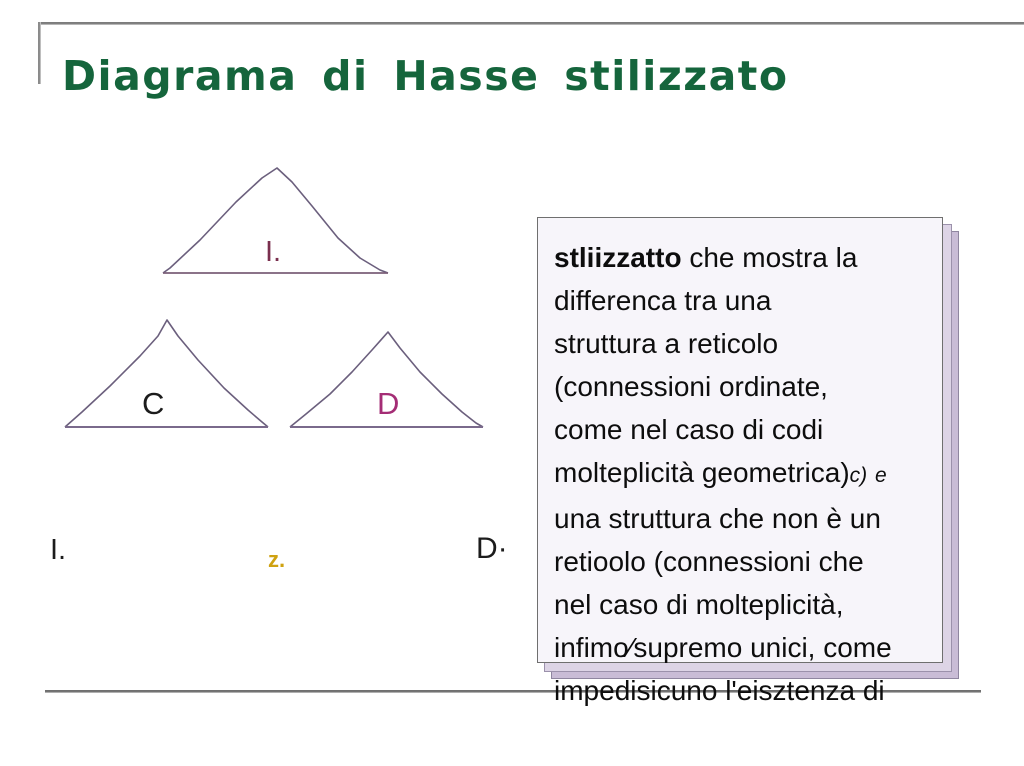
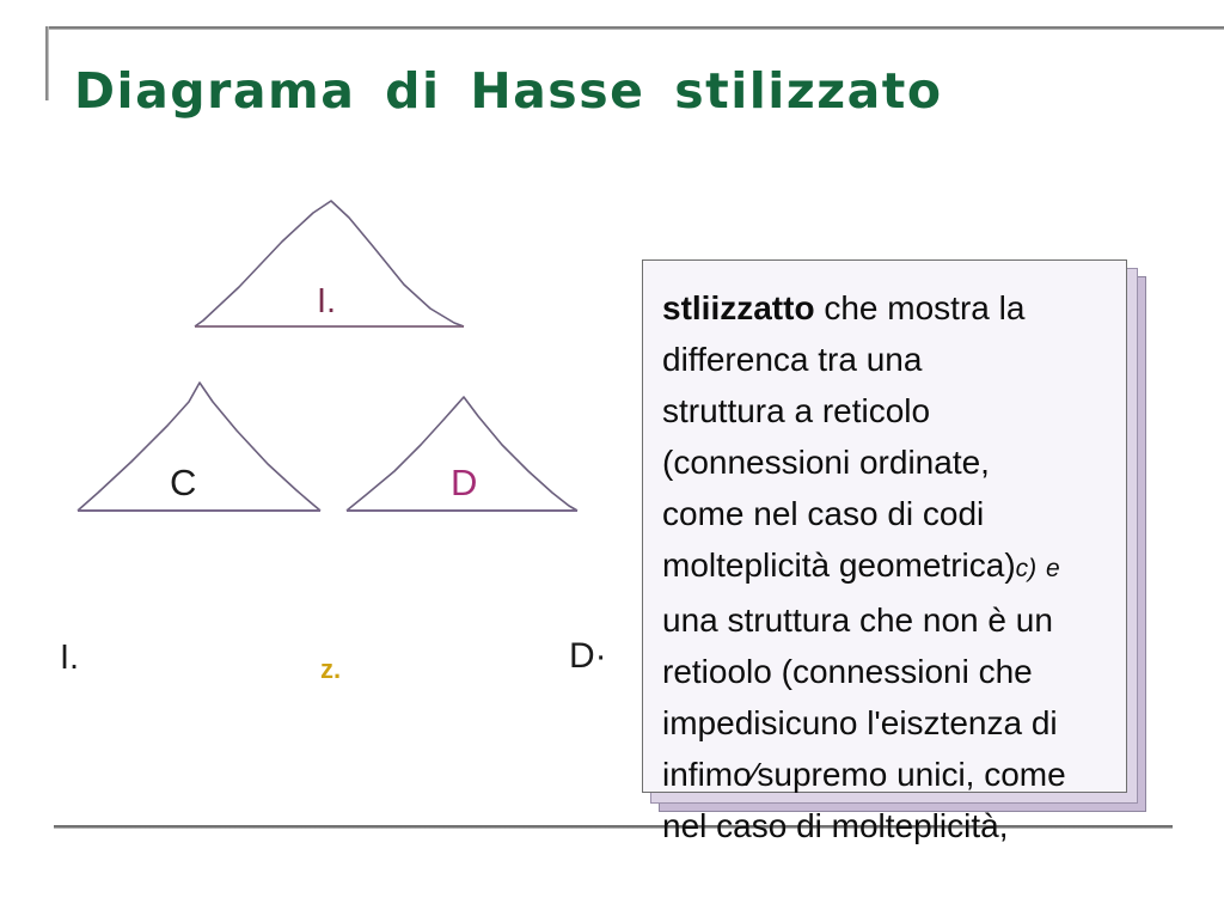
  Diagrama di Hasse stilizzato
  I.
  C
  D
  I.
  z.
  D·
  stliizzatto che mostra la
  differenca tra una
  struttura a reticolo
  (connessioni ordinate,
  come nel caso di codi
  molteplicità geometrica)c) e
  una struttura che non è un
  retioolo (connessioni che
- nel caso di molteplicità,
+ impedisicuno l'eisztenza di
  infimo⁄supremo unici, come
- impedisicuno l'eisztenza di
+ nel caso di molteplicità,
